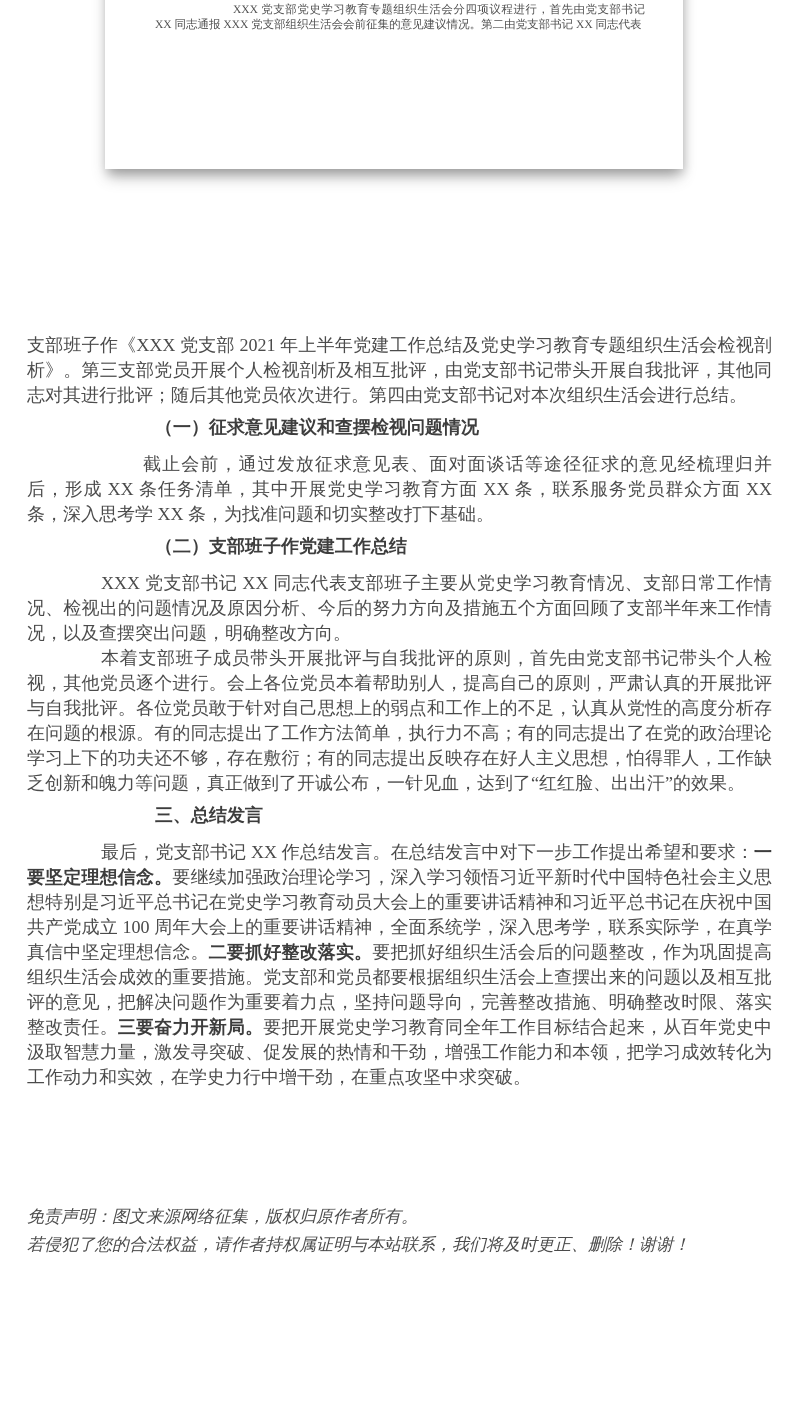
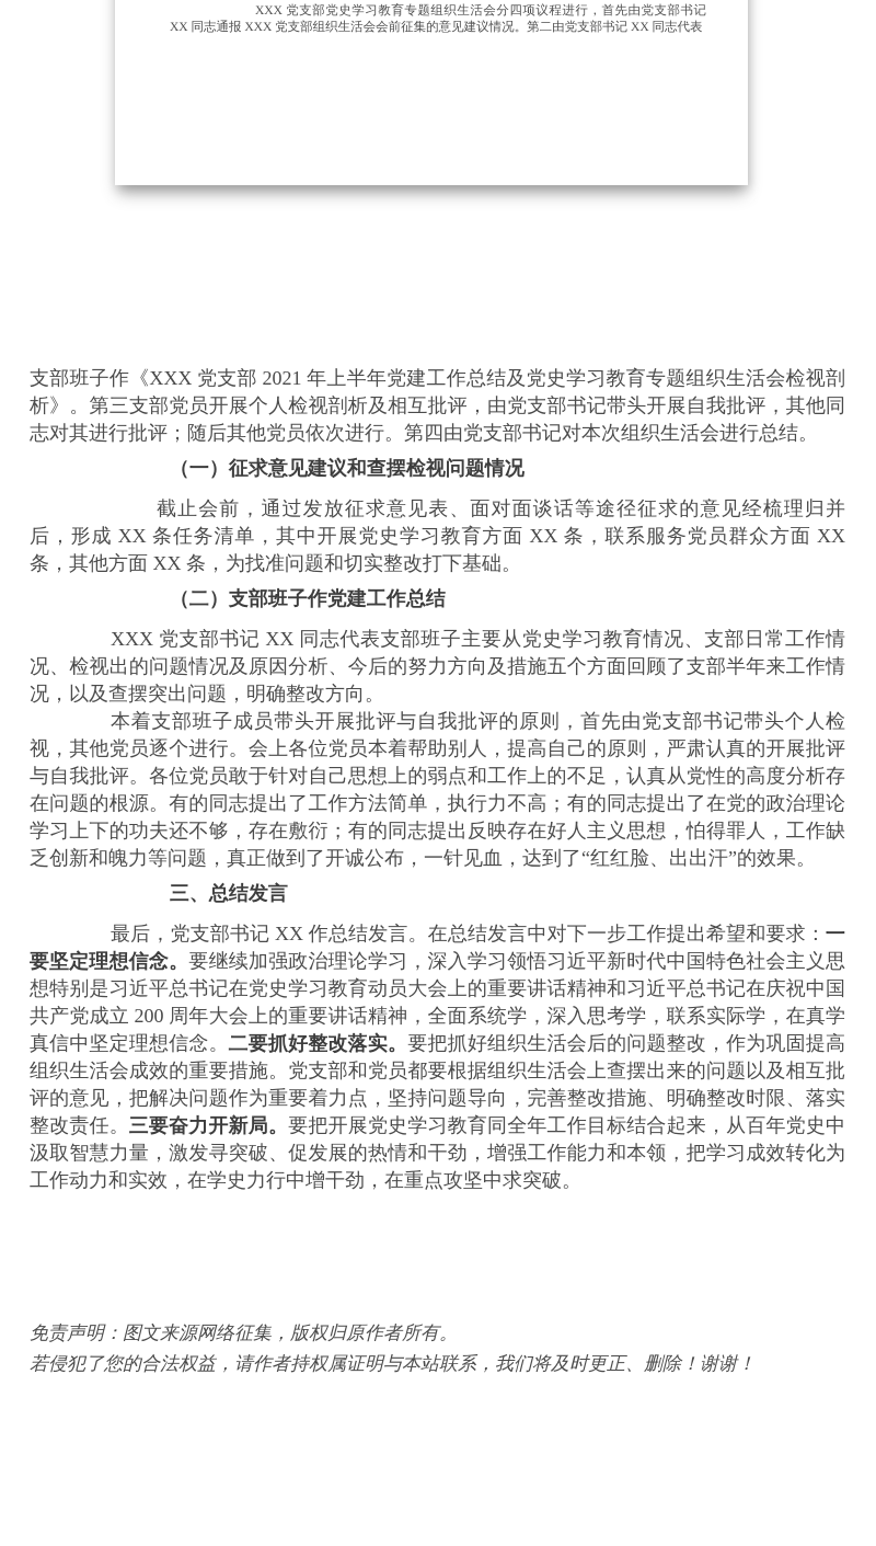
  XXX 党支部党史学习教育专题组织生活会分四项议程进行，首先由党支部书记XX 同志通报 XXX 党支部组织生活会会前征集的意见建议情况。第二由党支部书记 XX 同志代表
  支部班子作《XXX 党支部 2021 年上半年党建工作总结及党史学习教育专题组织生活会检视剖析》。第三支部党员开展个人检视剖析及相互批评，由党支部书记带头开展自我批评，其他同志对其进行批评；随后其他党员依次进行。第四由党支部书记对本次组织生活会进行总结。
  （一）征求意见建议和查摆检视问题情况
- 截止会前，通过发放征求意见表、面对面谈话等途径征求的意见经梳理归并后，形成 XX 条任务清单，其中开展党史学习教育方面 XX 条，联系服务党员群众方面 XX 条，深入思考学 XX 条，为找准问题和切实整改打下基础。
+ 截止会前，通过发放征求意见表、面对面谈话等途径征求的意见经梳理归并后，形成 XX 条任务清单，其中开展党史学习教育方面 XX 条，联系服务党员群众方面 XX 条，其他方面 XX 条，为找准问题和切实整改打下基础。
  （二）支部班子作党建工作总结
  XXX 党支部书记 XX 同志代表支部班子主要从党史学习教育情况、支部日常工作情况、检视出的问题情况及原因分析、今后的努力方向及措施五个方面回顾了支部半年来工作情况，以及查摆突出问题，明确整改方向。
  本着支部班子成员带头开展批评与自我批评的原则，首先由党支部书记带头个人检视，其他党员逐个进行。会上各位党员本着帮助别人，提高自己的原则，严肃认真的开展批评与自我批评。各位党员敢于针对自己思想上的弱点和工作上的不足，认真从党性的高度分析存在问题的根源。有的同志提出了工作方法简单，执行力不高；有的同志提出了在党的政治理论学习上下的功夫还不够，存在敷衍；有的同志提出反映存在好人主义思想，怕得罪人，工作缺乏创新和魄力等问题，真正做到了开诚公布，一针见血，达到了“红红脸、出出汗”的效果。
  三、总结发言
- 最后，党支部书记 XX 作总结发言。在总结发言中对下一步工作提出希望和要求：一要坚定理想信念。要继续加强政治理论学习，深入学习领悟习近平新时代中国特色社会主义思想特别是习近平总书记在党史学习教育动员大会上的重要讲话精神和习近平总书记在庆祝中国共产党成立 100 周年大会上的重要讲话精神，全面系统学，深入思考学，联系实际学，在真学真信中坚定理想信念。二要抓好整改落实。要把抓好组织生活会后的问题整改，作为巩固提高组织生活会成效的重要措施。党支部和党员都要根据组织生活会上查摆出来的问题以及相互批评的意见，把解决问题作为重要着力点，坚持问题导向，完善整改措施、明确整改时限、落实整改责任。三要奋力开新局。要把开展党史学习教育同全年工作目标结合起来，从百年党史中汲取智慧力量，激发寻突破、促发展的热情和干劲，增强工作能力和本领，把学习成效转化为工作动力和实效，在学史力行中增干劲，在重点攻坚中求突破。
+ 最后，党支部书记 XX 作总结发言。在总结发言中对下一步工作提出希望和要求：一要坚定理想信念。要继续加强政治理论学习，深入学习领悟习近平新时代中国特色社会主义思想特别是习近平总书记在党史学习教育动员大会上的重要讲话精神和习近平总书记在庆祝中国共产党成立 200 周年大会上的重要讲话精神，全面系统学，深入思考学，联系实际学，在真学真信中坚定理想信念。二要抓好整改落实。要把抓好组织生活会后的问题整改，作为巩固提高组织生活会成效的重要措施。党支部和党员都要根据组织生活会上查摆出来的问题以及相互批评的意见，把解决问题作为重要着力点，坚持问题导向，完善整改措施、明确整改时限、落实整改责任。三要奋力开新局。要把开展党史学习教育同全年工作目标结合起来，从百年党史中汲取智慧力量，激发寻突破、促发展的热情和干劲，增强工作能力和本领，把学习成效转化为工作动力和实效，在学史力行中增干劲，在重点攻坚中求突破。
  免责声明：图文来源网络征集，版权归原作者所有。
  若侵犯了您的合法权益，请作者持权属证明与本站联系，我们将及时更正、删除！谢谢！
